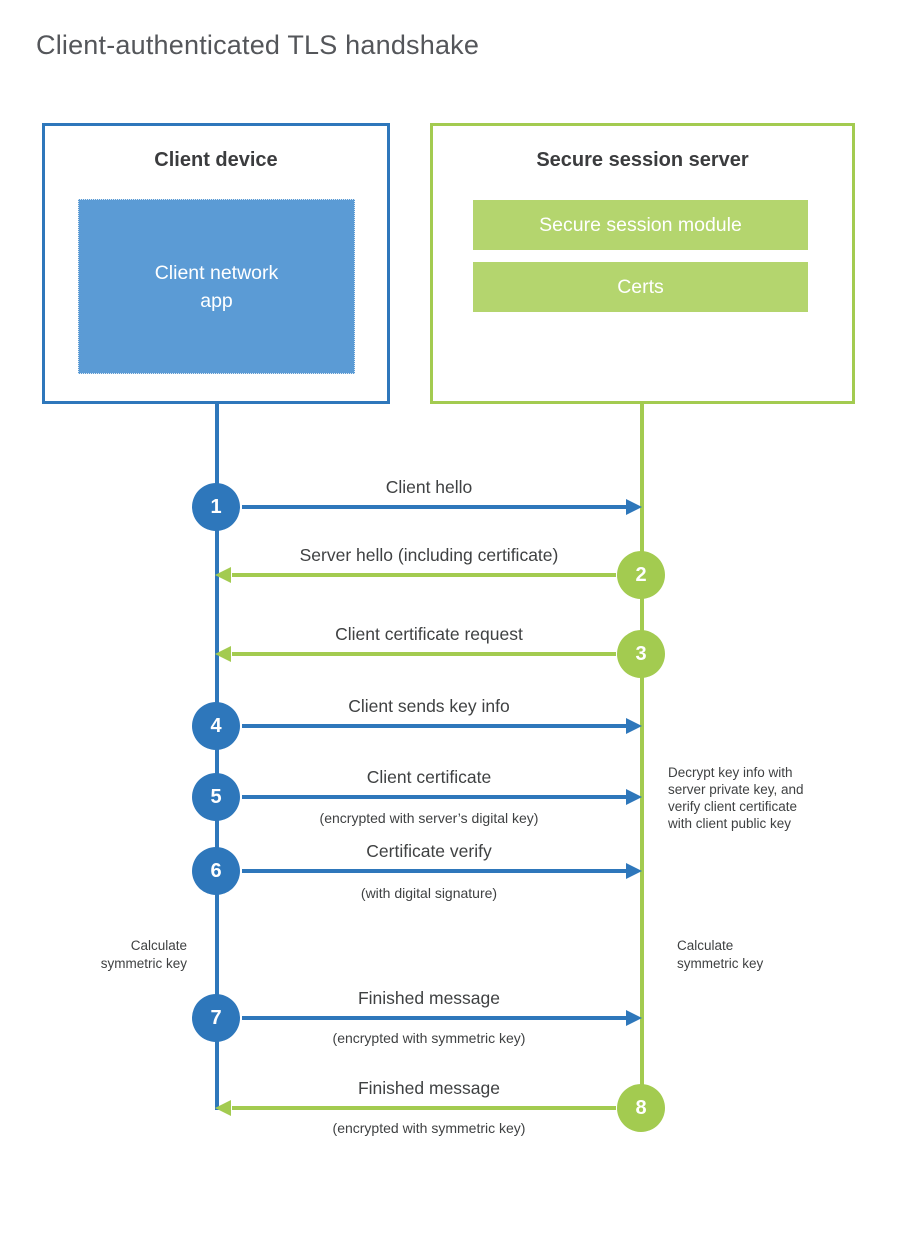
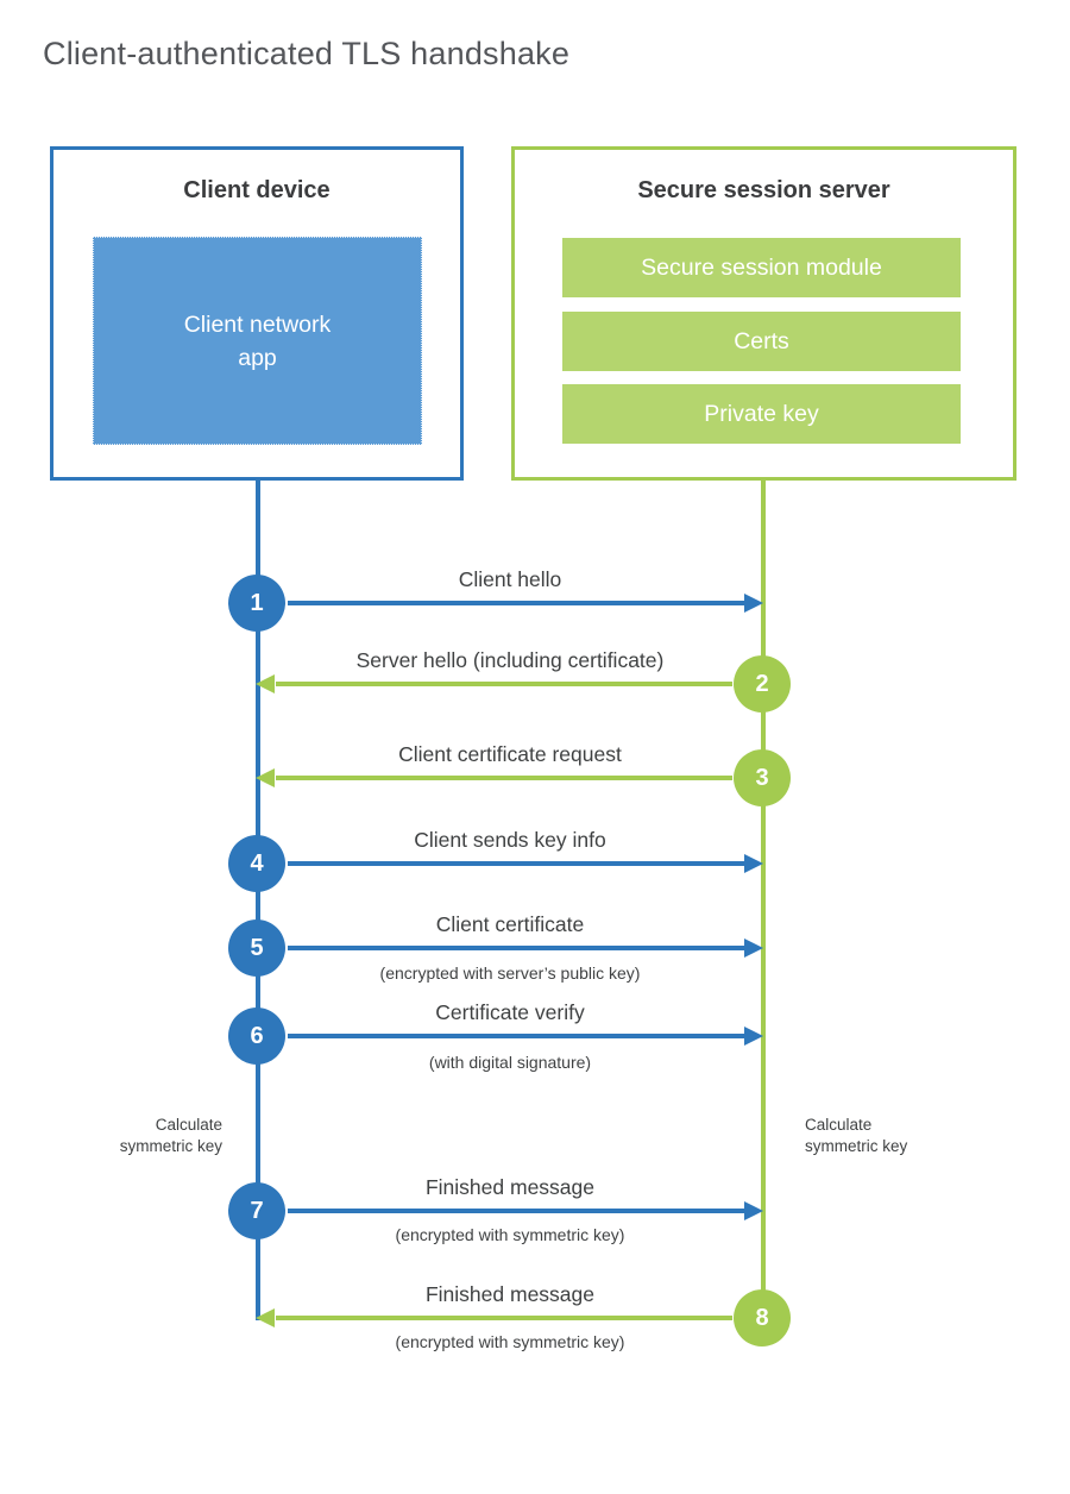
  Client-authenticated TLS handshake
  Client device
  Client network
  app
  Secure session server
  Secure session module
  Certs
+ Private key
  Client hello
  1
  Server hello (including certificate)
  2
  Client certificate request
  3
  Client sends key info
  4
  Client certificate
  5
- (encrypted with server’s digital key)
+ (encrypted with server’s public key)
  Certificate verify
  6
  (with digital signature)
  Finished message
  7
  (encrypted with symmetric key)
  Finished message
  8
  (encrypted with symmetric key)
- Decrypt key info with
- server private key, and
- verify client certificate
- with client public key
  Calculate
  symmetric key
  Calculate
  symmetric key
